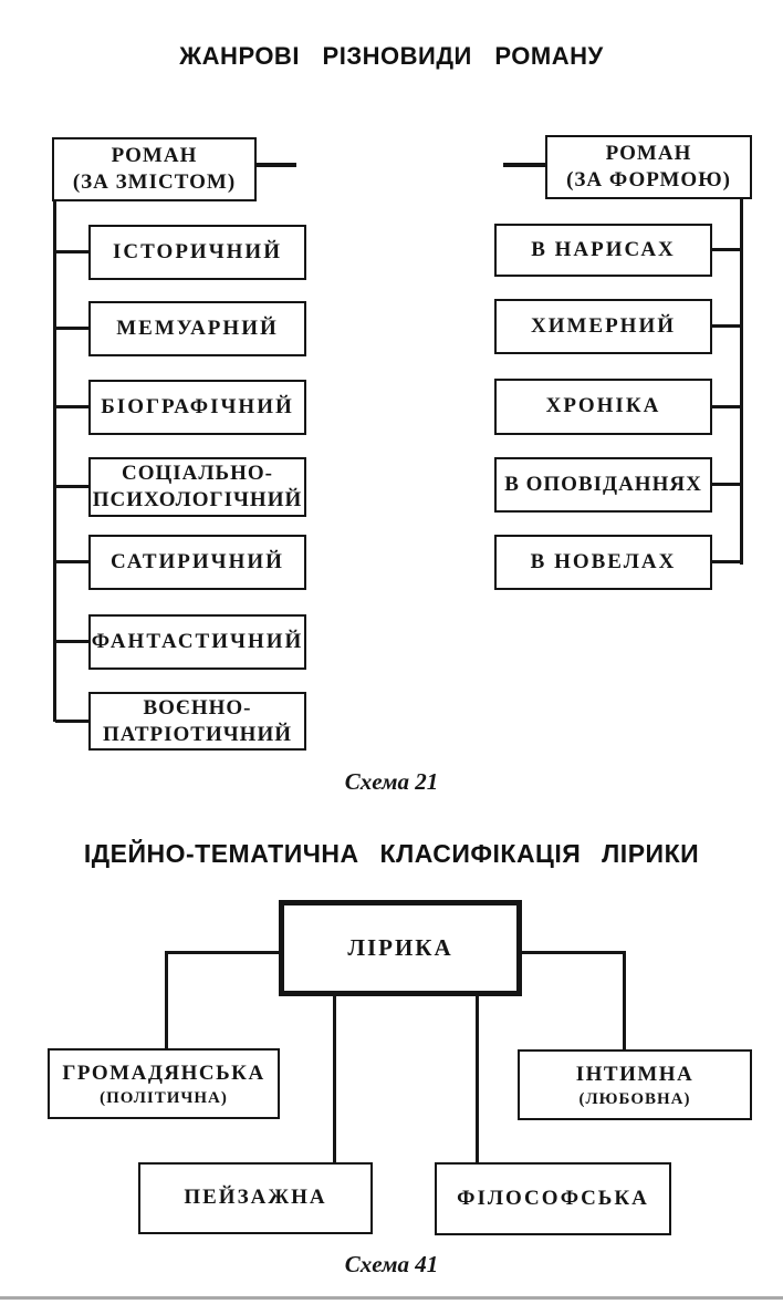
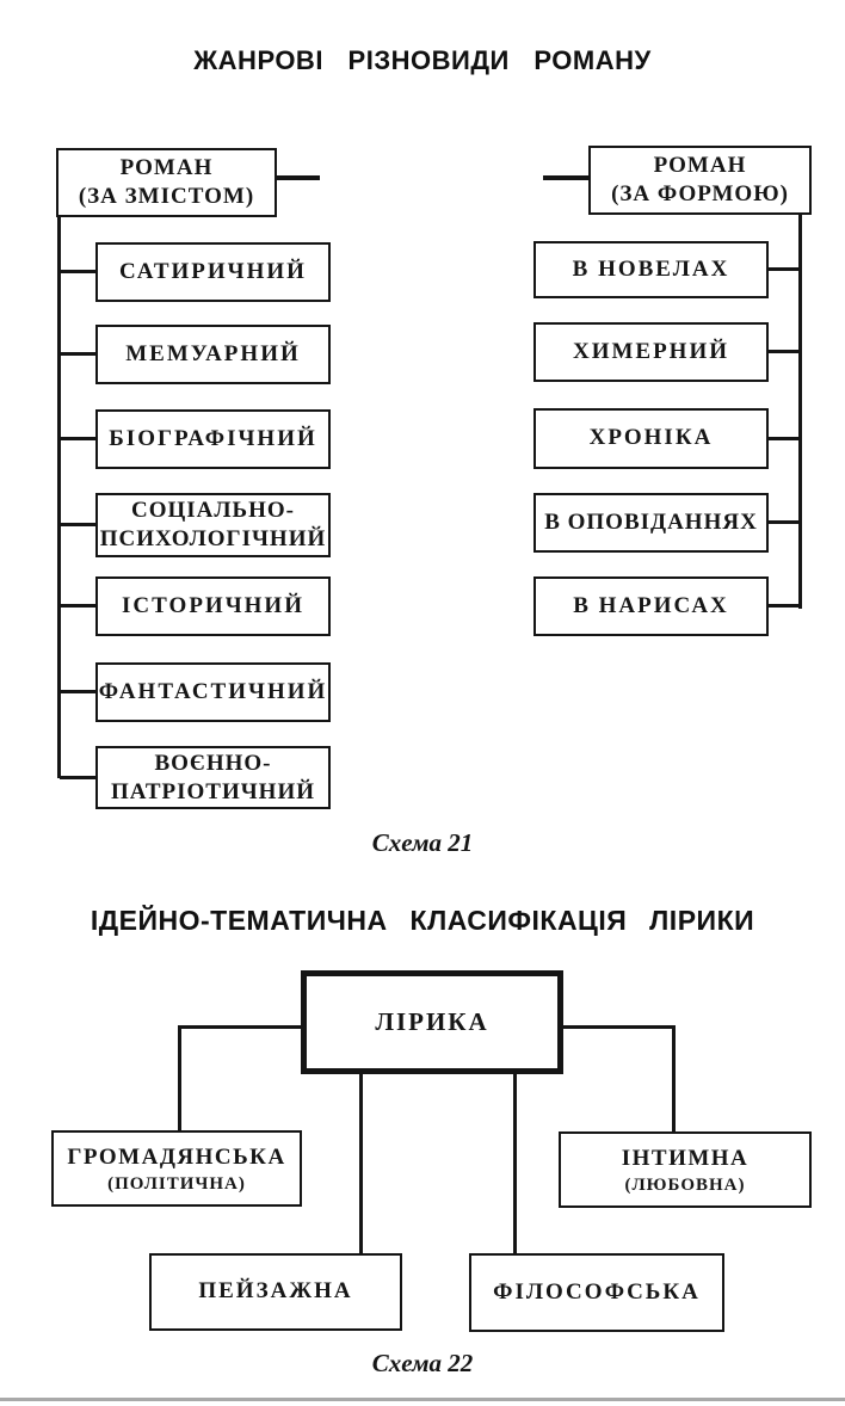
  ЖАНРОВІ РІЗНОВИДИ РОМАНУ
  РОМАН
  (ЗА ЗМІСТОМ)
  РОМАН
  (ЗА ФОРМОЮ)
- ІСТОРИЧНИЙ
+ САТИРИЧНИЙ
  МЕМУАРНИЙ
  БІОГРАФІЧНИЙ
  СОЦІАЛЬНО-
  ПСИХОЛОГІЧНИЙ
- САТИРИЧНИЙ
+ ІСТОРИЧНИЙ
  ФАНТАСТИЧНИЙ
  ВОЄННО-
  ПАТРІОТИЧНИЙ
- В НАРИСАХ
+ В НОВЕЛАХ
  ХИМЕРНИЙ
  ХРОНІКА
  В ОПОВІДАННЯХ
- В НОВЕЛАХ
+ В НАРИСАХ
  Схема 21
  ІДЕЙНО-ТЕМАТИЧНА КЛАСИФІКАЦІЯ ЛІРИКИ
  ЛІРИКА
  ГРОМАДЯНСЬКА
  (ПОЛІТИЧНА)
  ІНТИМНА
  (ЛЮБОВНА)
  ПЕЙЗАЖНА
  ФІЛОСОФСЬКА
- Схема 41
+ Схема 22
